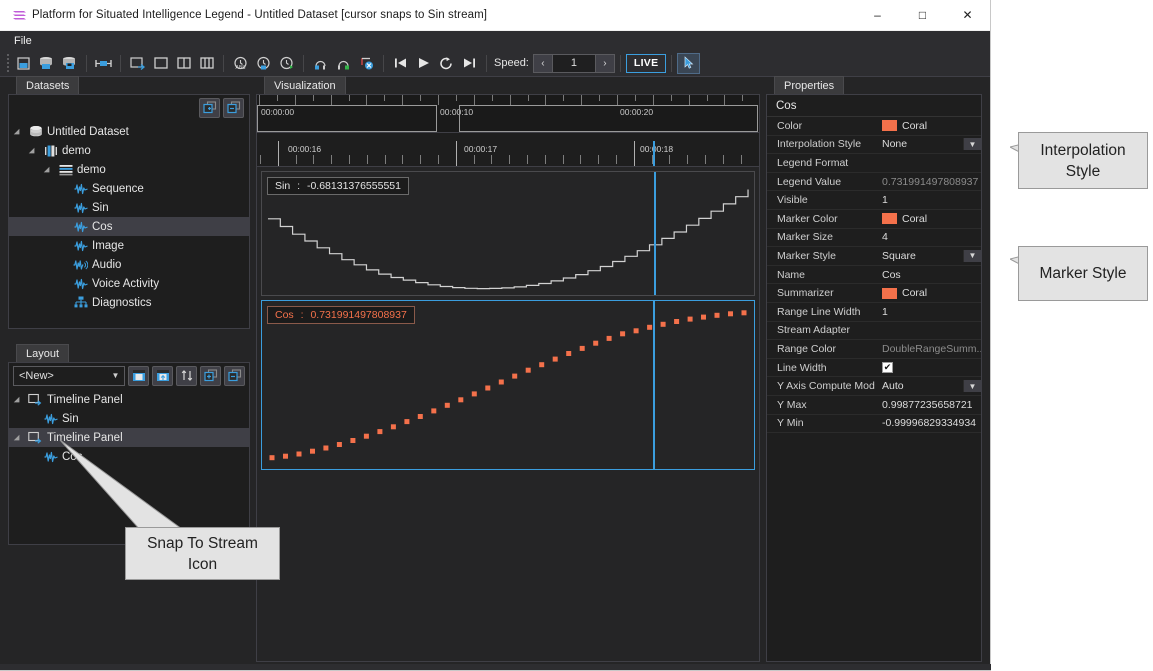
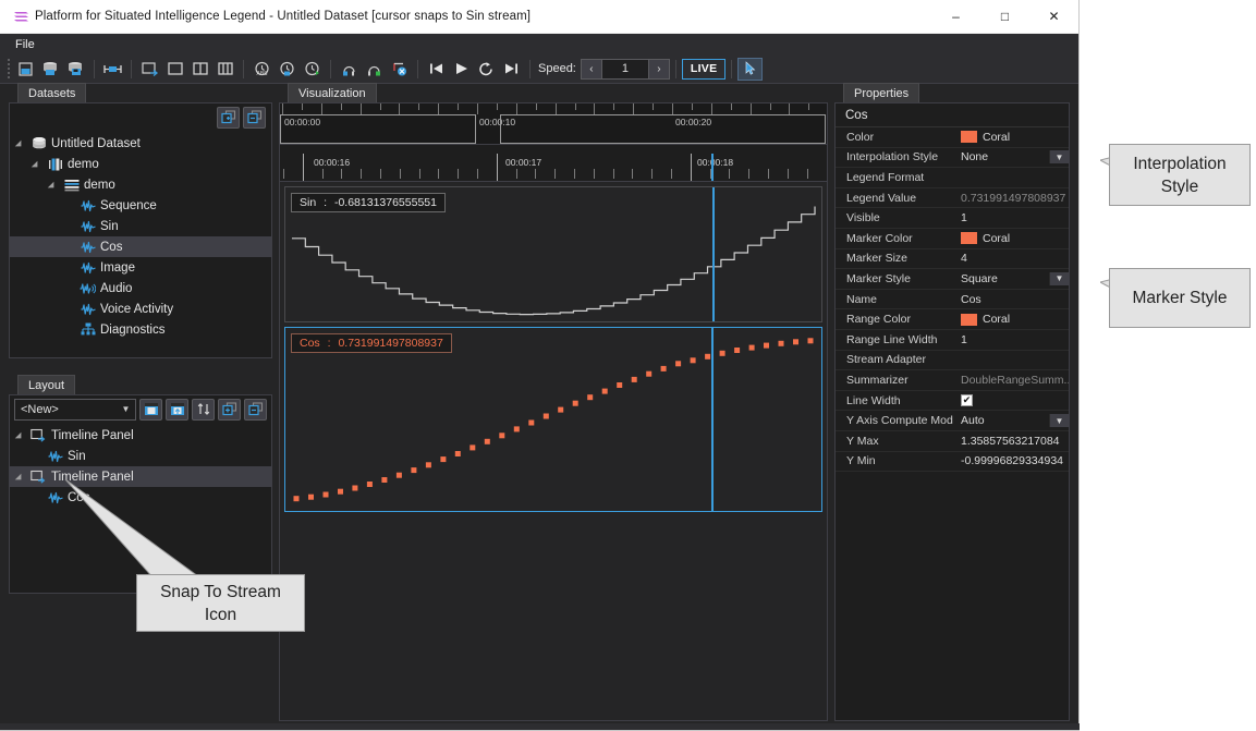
  Platform for Situated Intelligence Legend - Untitled Dataset [cursor snaps to Sin stream]
  –
  □
  ✕
  File
  Speed:
  ‹
  1
  ›
  LIVE
  Datasets
  Untitled Dataset
  demo
  demo
  Sequence
  Sin
  Cos
  Image
  Audio
  Voice Activity
  Diagnostics
  Layout
  <New>
  ▼
  Timeline Panel
  Sin
  Timeline Panel
  Visualization
  00:00:00
  00:00:10
  00:00:20
  00:00:16
  00:00:17
  00:0:18
  Sin : -0.68131376555551
  Cos : 0.731991497808937
  Properties
  Cos
  Color
  Coral
  Interpolation Style
  None
  ▼
  Legend Format
  Legend Value
  0.731991497808937
  Visible
  1
  Marker Color
  Coral
  Marker Size
  4
  Marker Style
  Square
  ▼
  Name
  Cos
- Summarizer
+ Range Color
  Coral
  Range Line Width
  1
  Stream Adapter
- Range Color
+ Summarizer
  DoubleRangeSumm..
  Line Width
  ✔
  Y Axis Compute Mod
  Auto
  ▼
  Y Max
- 0.99877235658721
+ 1.35857563217084
  Y Min
  -0.99996829334934
  Interpolation Style
  Marker Style
  Snap To Stream Icon
